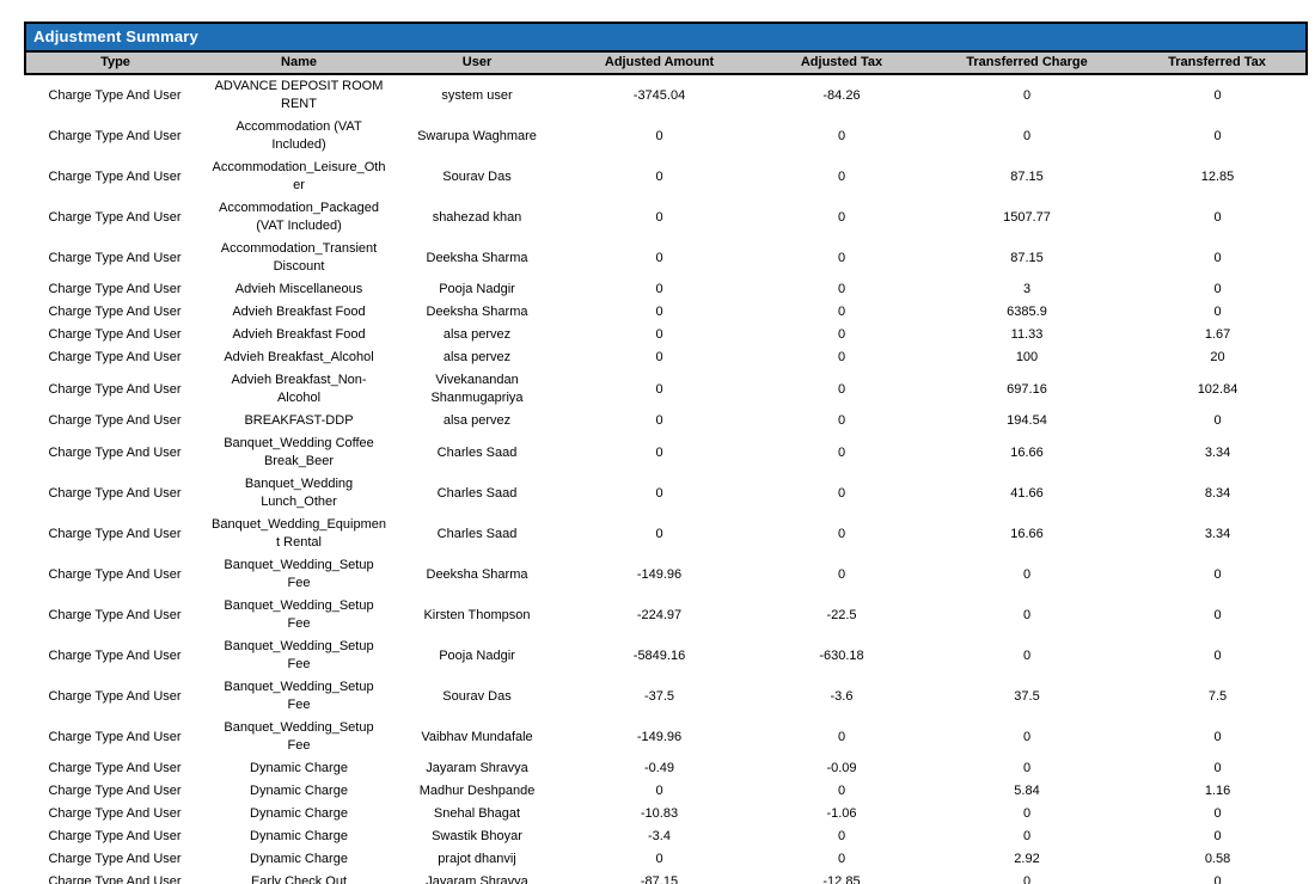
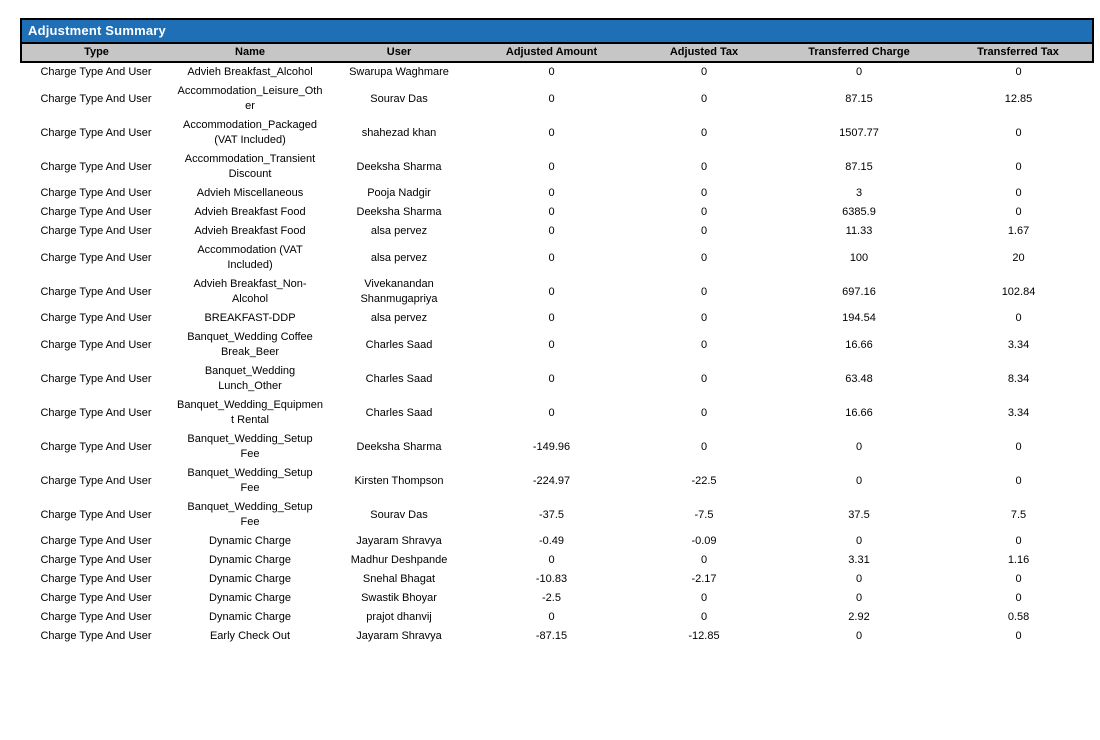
  Adjustment Summary
  Type	Name	User	Adjusted Amount	Adjusted Tax	Transferred Charge	Transferred Tax
- Charge Type And User	ADVANCE DEPOSIT ROOM RENT	system user	-3745.04	-84.26	0	0
- Charge Type And User	Accommodation (VAT Included)	Swarupa Waghmare	0	0	0	0
+ Charge Type And User	Advieh Breakfast_Alcohol	Swarupa Waghmare	0	0	0	0
  Charge Type And User	Accommodation_Leisure_Other	Sourav Das	0	0	87.15	12.85
  Charge Type And User	Accommodation_Packaged (VAT Included)	shahezad khan	0	0	1507.77	0
  Charge Type And User	Accommodation_Transient Discount	Deeksha Sharma	0	0	87.15	0
  Charge Type And User	Advieh Miscellaneous	Pooja Nadgir	0	0	3	0
  Charge Type And User	Advieh Breakfast Food	Deeksha Sharma	0	0	6385.9	0
  Charge Type And User	Advieh Breakfast Food	alsa pervez	0	0	11.33	1.67
- Charge Type And User	Advieh Breakfast_Alcohol	alsa pervez	0	0	100	20
+ Charge Type And User	Accommodation (VAT Included)	alsa pervez	0	0	100	20
  Charge Type And User	Advieh Breakfast_Non-Alcohol	Vivekanandan Shanmugapriya	0	0	697.16	102.84
  Charge Type And User	BREAKFAST-DDP	alsa pervez	0	0	194.54	0
  Charge Type And User	Banquet_Wedding Coffee Break_Beer	Charles Saad	0	0	16.66	3.34
- Charge Type And User	Banquet_Wedding Lunch_Other	Charles Saad	0	0	41.66	8.34
+ Charge Type And User	Banquet_Wedding Lunch_Other	Charles Saad	0	0	63.48	8.34
  Charge Type And User	Banquet_Wedding_Equipment Rental	Charles Saad	0	0	16.66	3.34
  Charge Type And User	Banquet_Wedding_Setup Fee	Deeksha Sharma	-149.96	0	0	0
  Charge Type And User	Banquet_Wedding_Setup Fee	Kirsten Thompson	-224.97	-22.5	0	0
- Charge Type And User	Banquet_Wedding_Setup Fee	Pooja Nadgir	-5849.16	-630.18	0	0
- Charge Type And User	Banquet_Wedding_Setup Fee	Sourav Das	-37.5	-3.6	37.5	7.5
+ Charge Type And User	Banquet_Wedding_Setup Fee	Sourav Das	-37.5	-7.5	37.5	7.5
- Charge Type And User	Banquet_Wedding_Setup Fee	Vaibhav Mundafale	-149.96	0	0	0
  Charge Type And User	Dynamic Charge	Jayaram Shravya	-0.49	-0.09	0	0
- Charge Type And User	Dynamic Charge	Madhur Deshpande	0	0	5.84	1.16
+ Charge Type And User	Dynamic Charge	Madhur Deshpande	0	0	3.31	1.16
- Charge Type And User	Dynamic Charge	Snehal Bhagat	-10.83	-1.06	0	0
+ Charge Type And User	Dynamic Charge	Snehal Bhagat	-10.83	-2.17	0	0
- Charge Type And User	Dynamic Charge	Swastik Bhoyar	-3.4	0	0	0
+ Charge Type And User	Dynamic Charge	Swastik Bhoyar	-2.5	0	0	0
  Charge Type And User	Dynamic Charge	prajot dhanvij	0	0	2.92	0.58
  Charge Type And User	Early Check Out	Jayaram Shravya	-87.15	-12.85	0	0
